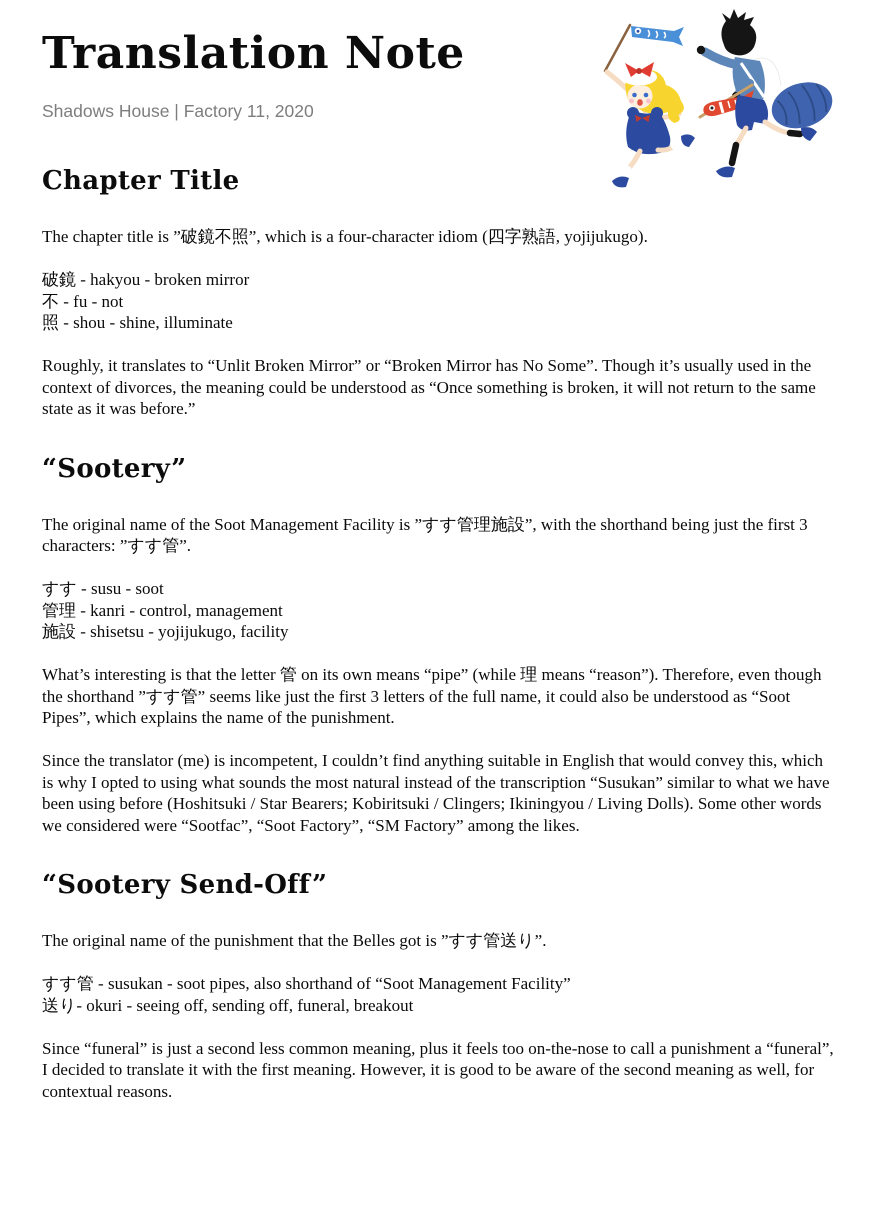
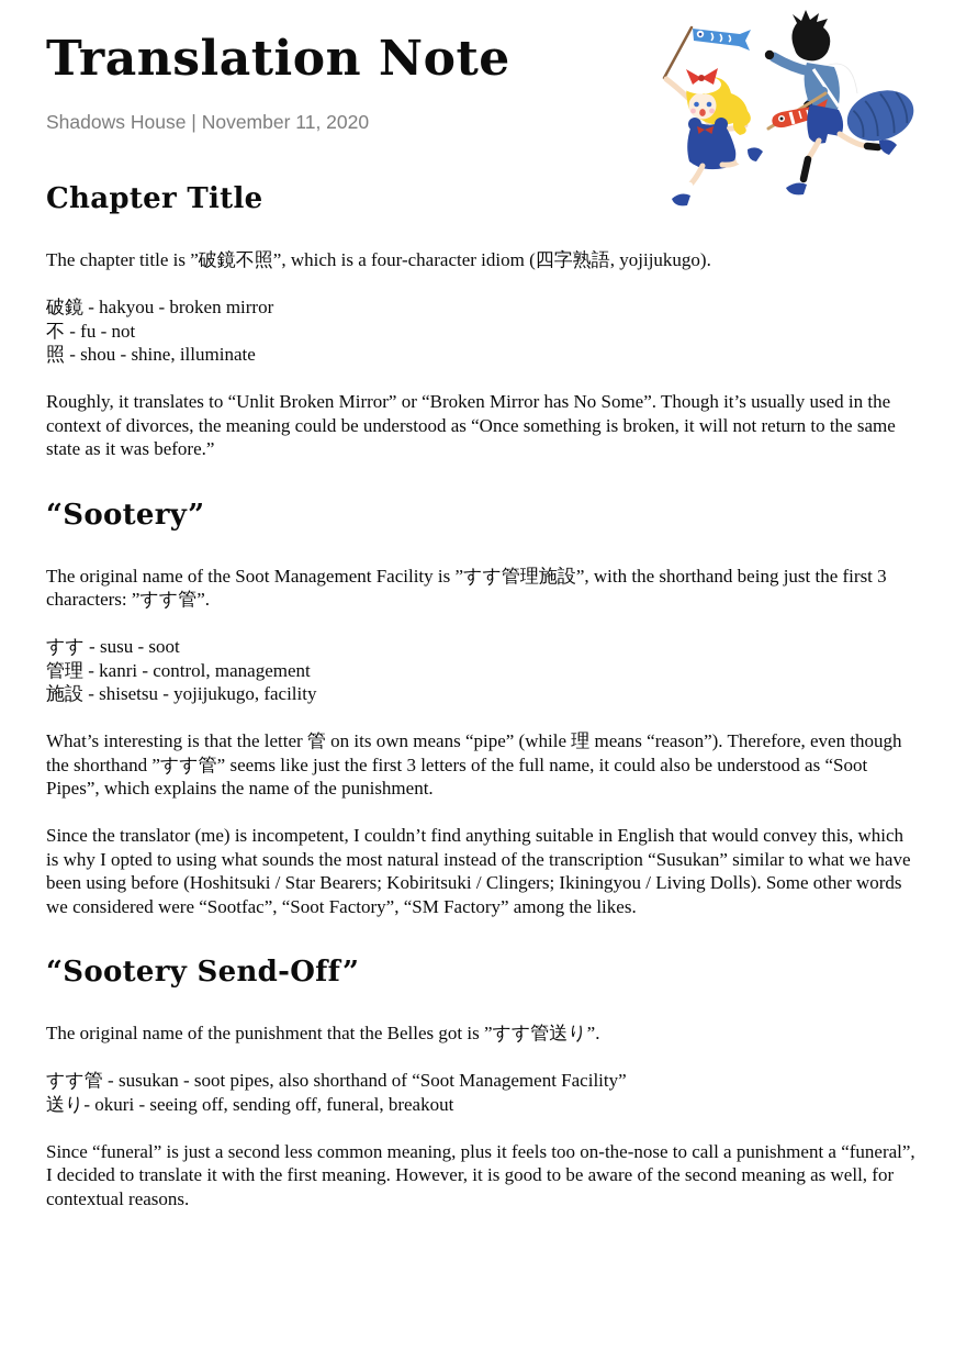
  Translation Note
- Shadows House | Factory 11, 2020
+ Shadows House | November 11, 2020
  Chapter Title
  The chapter title is ”破鏡不照”, which is a four-character idiom (四字熟語, yojijukugo).
  破鏡 - hakyou - broken mirror
  不 - fu - not
  照 - shou - shine, illuminate
  Roughly, it translates to “Unlit Broken Mirror” or “Broken Mirror has No Some”. Though it’s usually used in the context of divorces, the meaning could be understood as “Once something is broken, it will not return to the same state as it was before.”
  “Sootery”
  The original name of the Soot Management Facility is ”すす管理施設”, with the shorthand being just the first 3 characters: ”すす管”.
  すす - susu - soot
  管理 - kanri - control, management
  施設 - shisetsu - yojijukugo, facility
  What’s interesting is that the letter 管 on its own means “pipe” (while 理 means “reason”). Therefore, even though the shorthand ”すす管” seems like just the first 3 letters of the full name, it could also be understood as “Soot Pipes”, which explains the name of the punishment.
  Since the translator (me) is incompetent, I couldn’t find anything suitable in English that would convey this, which is why I opted to using what sounds the most natural instead of the transcription “Susukan” similar to what we have been using before (Hoshitsuki / Star Bearers; Kobiritsuki / Clingers; Ikiningyou / Living Dolls). Some other words we considered were “Sootfac”, “Soot Factory”, “SM Factory” among the likes.
  “Sootery Send-Off”
  The original name of the punishment that the Belles got is ”すす管送り”.
  すす管 - susukan - soot pipes, also shorthand of “Soot Management Facility”
  送り- okuri - seeing off, sending off, funeral, breakout
  Since “funeral” is just a second less common meaning, plus it feels too on-the-nose to call a punishment a “funeral”, I decided to translate it with the first meaning. However, it is good to be aware of the second meaning as well, for contextual reasons.
